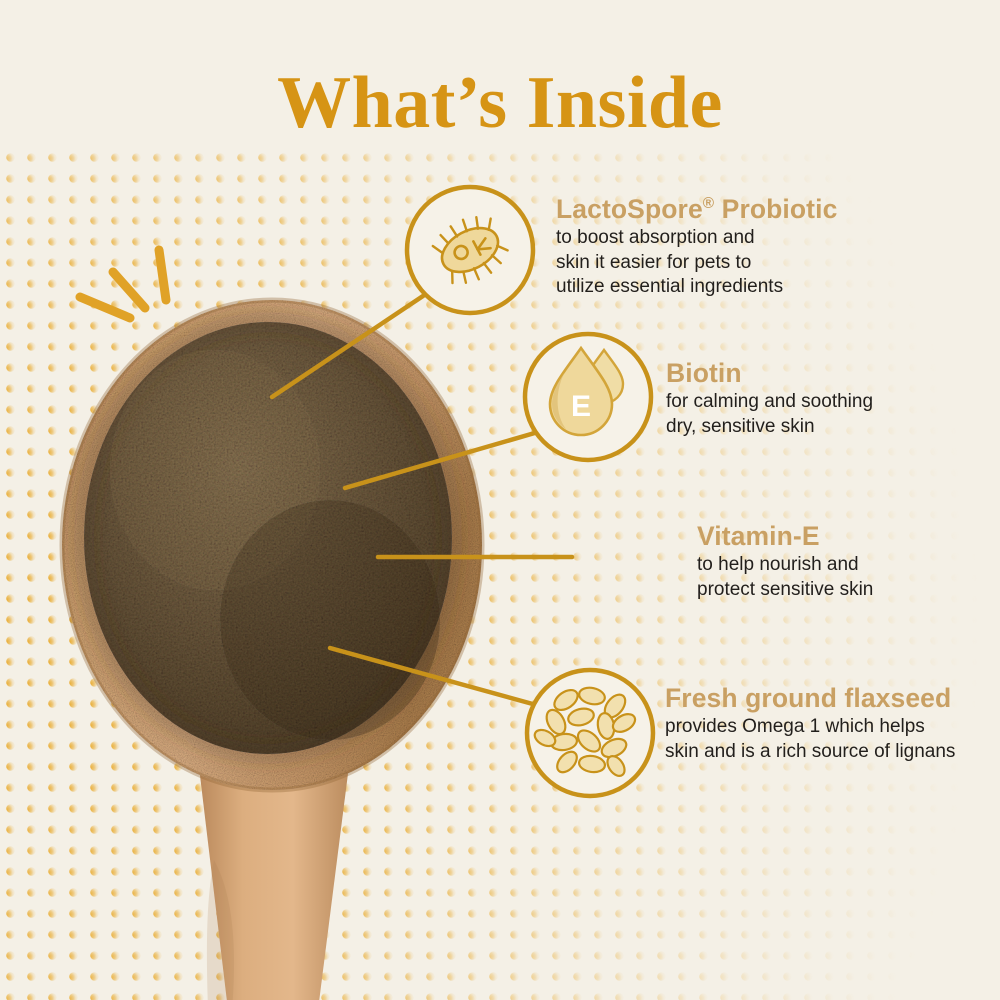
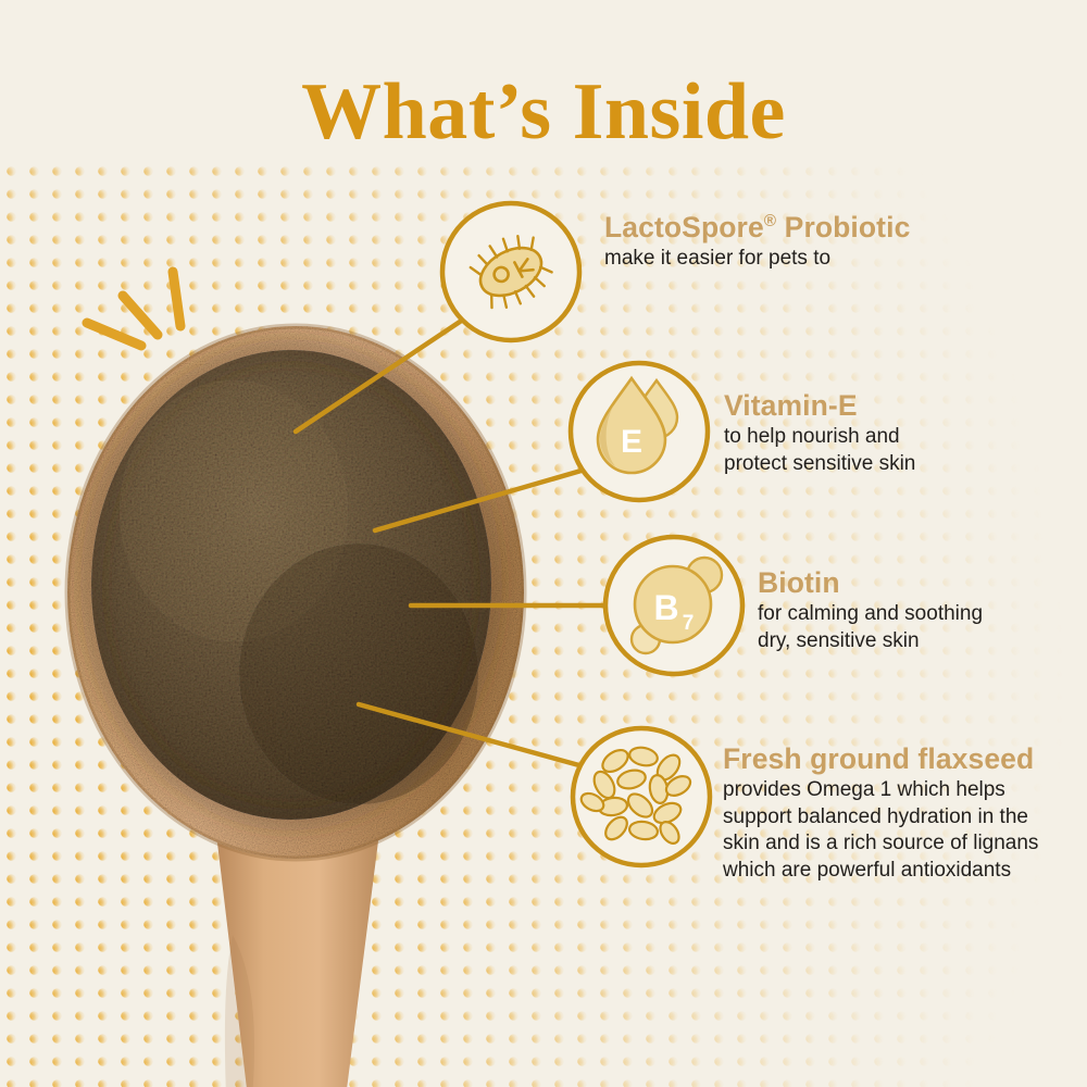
  E
+ B
+ 7
  What’s Inside
  LactoSpore® Probiotic
- to boost absorption and
- skin it easier for pets to
+ make it easier for pets to
- utilize essential ingredients
- Biotin
+ Vitamin-E
- for calming and soothing
+ to help nourish and
- dry, sensitive skin
+ protect sensitive skin
- Vitamin-E
+ Biotin
- to help nourish and
+ for calming and soothing
- protect sensitive skin
+ dry, sensitive skin
  Fresh ground flaxseed
  provides Omega 1 which helps
+ support balanced hydration in the
  skin and is a rich source of lignans
+ which are powerful antioxidants
